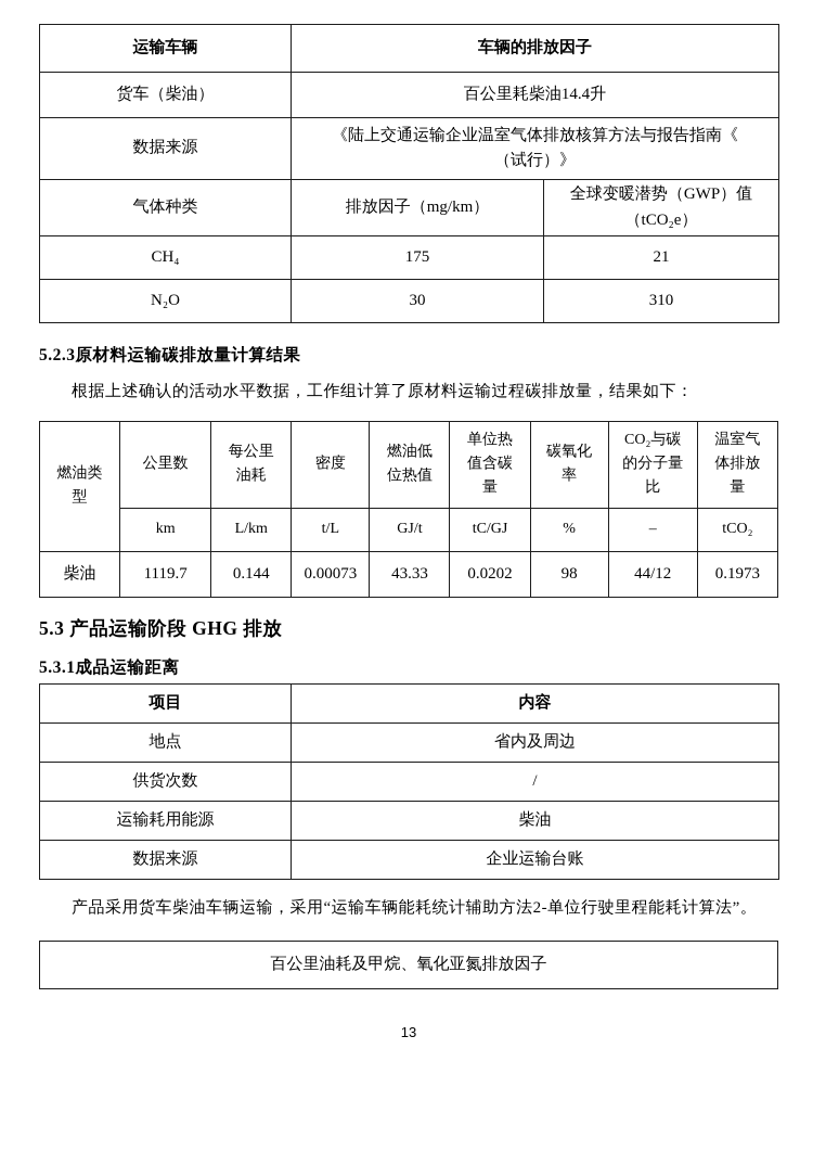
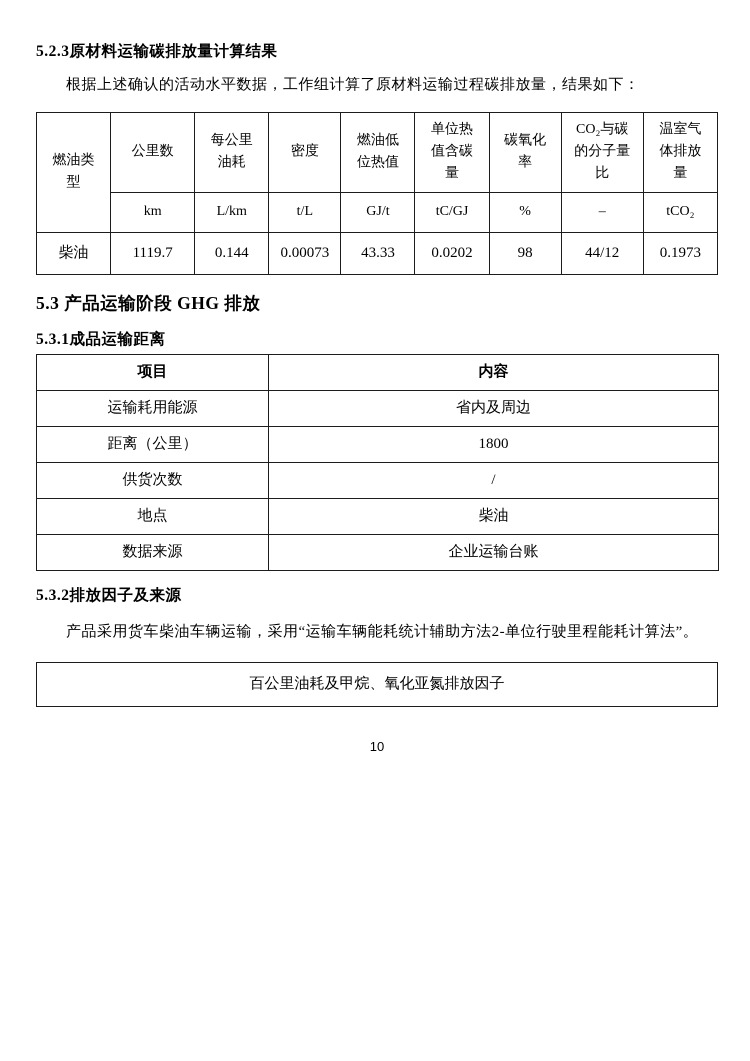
- 运输车辆	车辆的排放因子
- 货车（柴油）	百公里耗柴油14.4升
- 数据来源	《陆上交通运输企业温室气体排放核算方法与报告指南《 （试行）》
- 气体种类	排放因子（mg/km）	全球变暖潜势（GWP）值 （tCO₂e）
- CH₄	175	21
- N₂O	30	310
  5.2.3原材料运输碳排放量计算结果
  根据上述确认的活动水平数据，工作组计算了原材料运输过程碳排放量，结果如下：
  燃油类型	公里数	每公里油耗	密度	燃油低位热值	单位热值含碳量	碳氧化率	CO₂与碳的分子量比	温室气体排放量
  km	L/km	t/L	GJ/t	tC/GJ	%	–	tCO₂
  柴油	1119.7	0.144	0.00073	43.33	0.0202	98	44/12	0.1973
  5.3 产品运输阶段 GHG 排放
  5.3.1成品运输距离
  项目	内容
- 地点	省内及周边
+ 运输耗用能源	省内及周边
+ 距离（公里）	1800
  供货次数	/
- 运输耗用能源	柴油
+ 地点	柴油
  数据来源	企业运输台账
+ 5.3.2排放因子及来源
  产品采用货车柴油车辆运输，采用“运输车辆能耗统计辅助方法2-单位行驶里程能耗计算法”。
  百公里油耗及甲烷、氧化亚氮排放因子
- 13
+ 10
